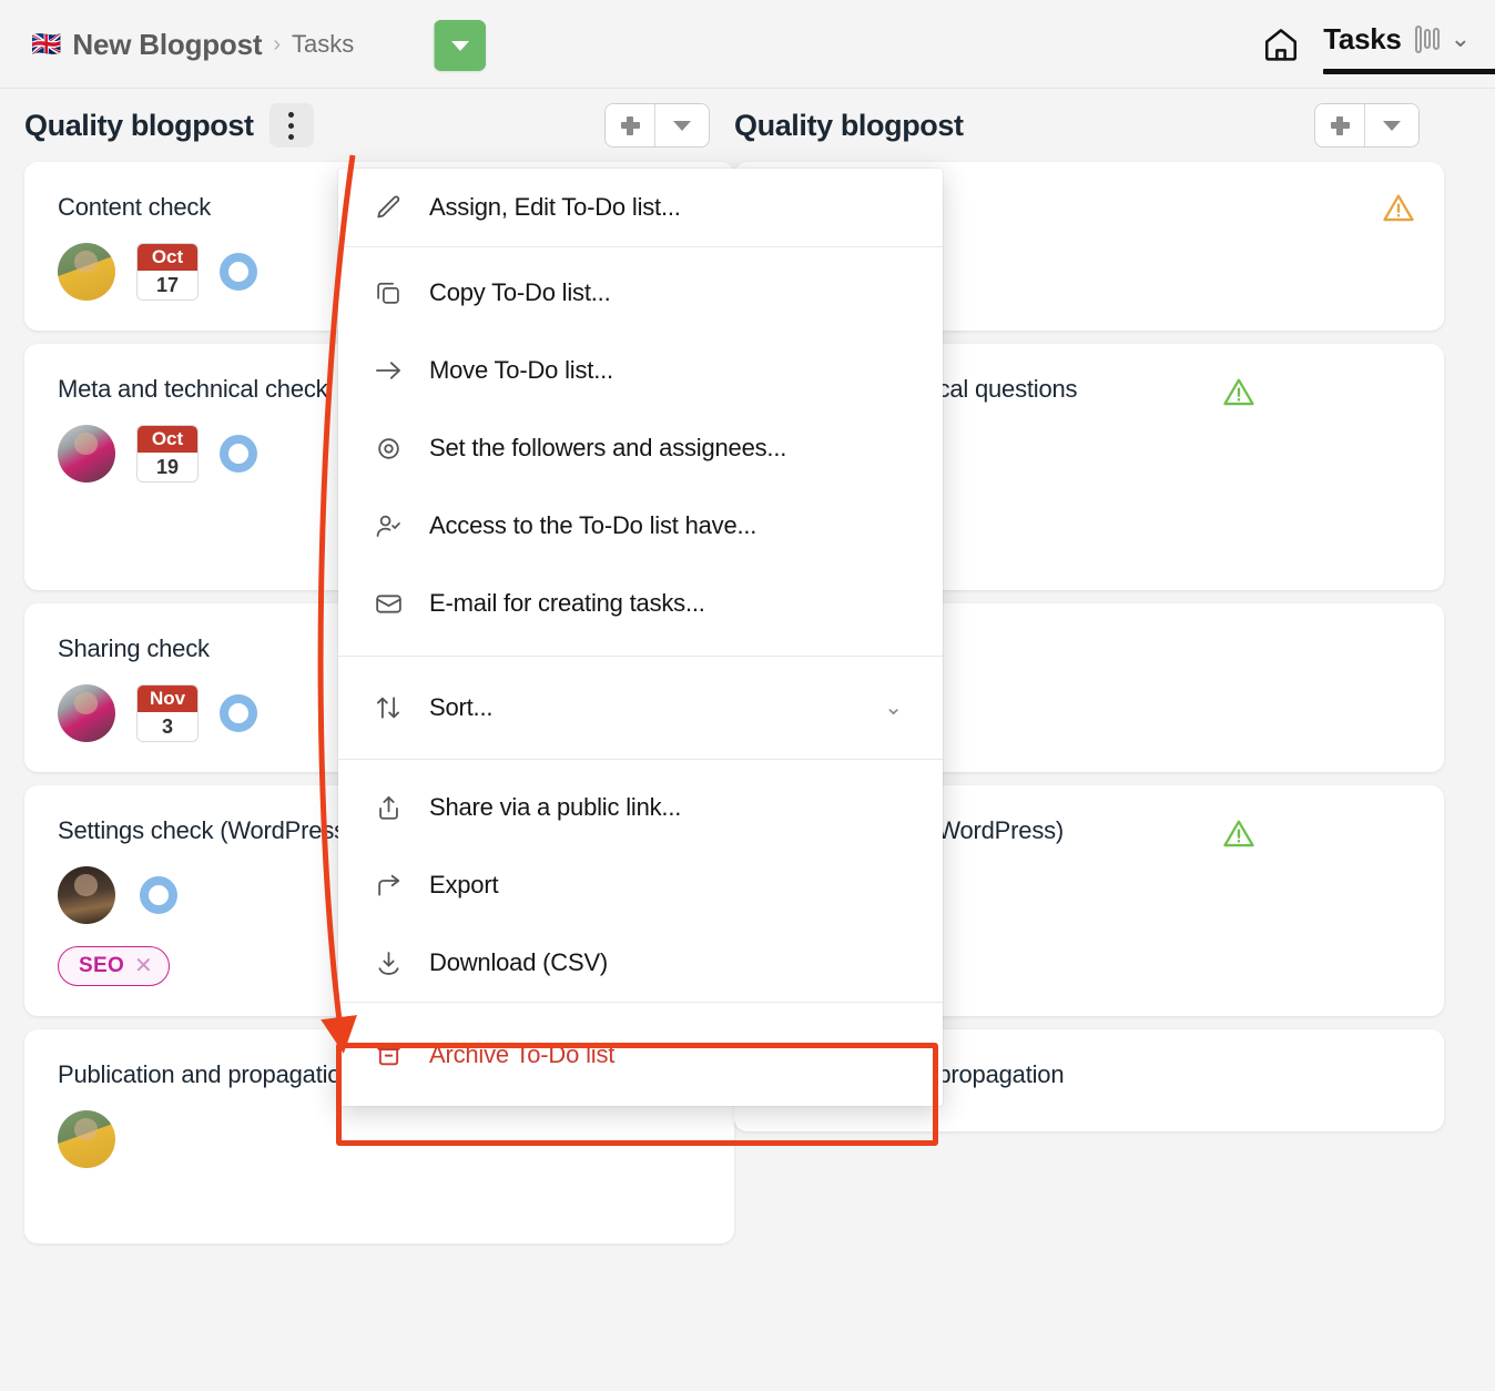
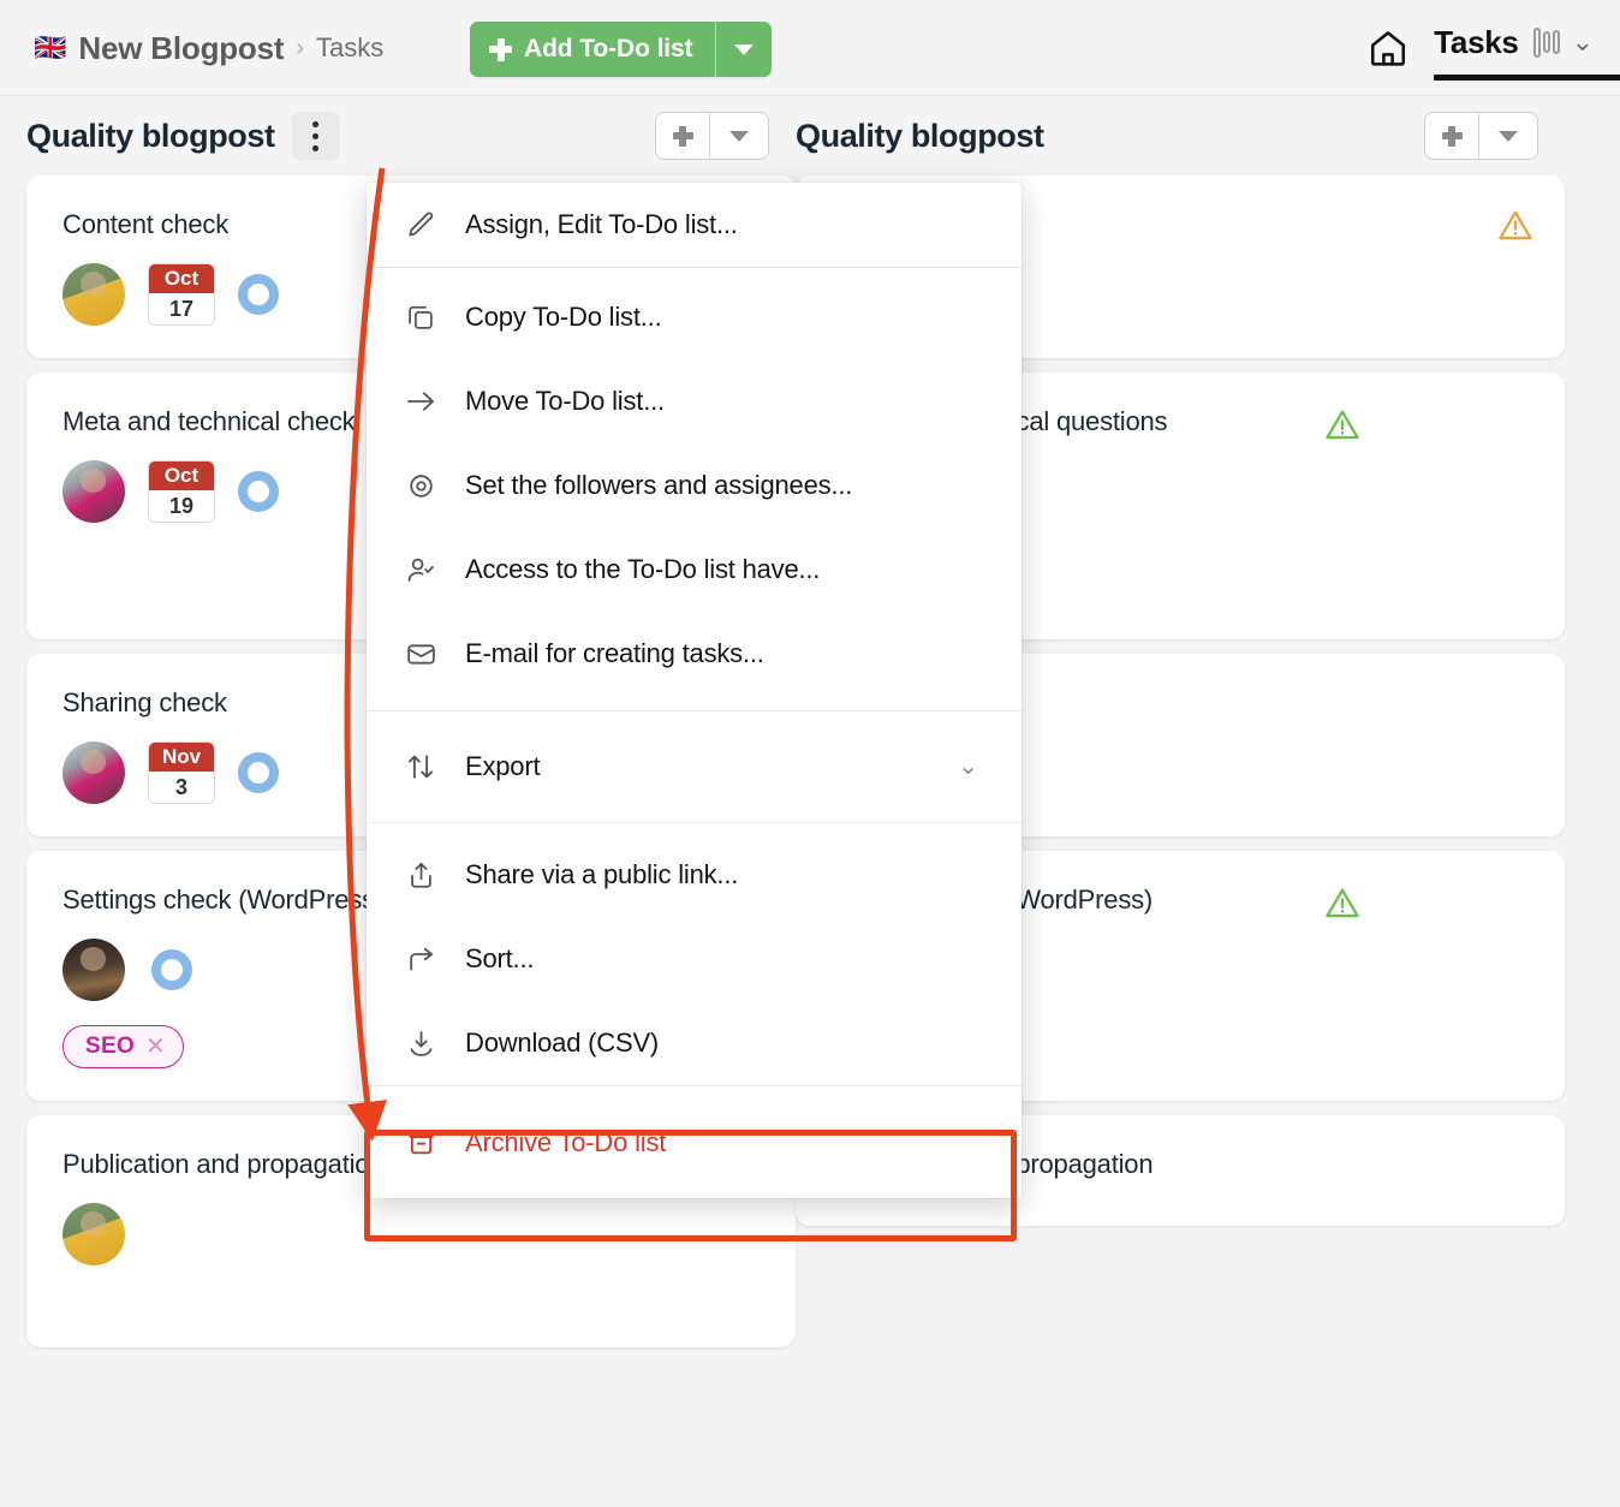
  🇬🇧
  New Blogpost
  ›
  Tasks
+ Add To-Do list
  Tasks
  ⌄
  Quality blogpost
  Content check
  Oct
  17
  Meta and technical check
  Oct
  19
  Sharing check
  Nov
  3
  Settings check (WordPres
  SEO
  ✕
  Publication and propagatio
  Quality blogpost
  Assign, Edit To-Do list...
  Copy To-Do list...
  Move To-Do list...
  Set the followers and assignees...
  Access to the To-Do list have...
  E-mail for creating tasks...
- Sort...
+ Export
  ⌄
  Share via a public link...
- Export
+ Sort...
  Download (CSV)
  Archive To-Do list
